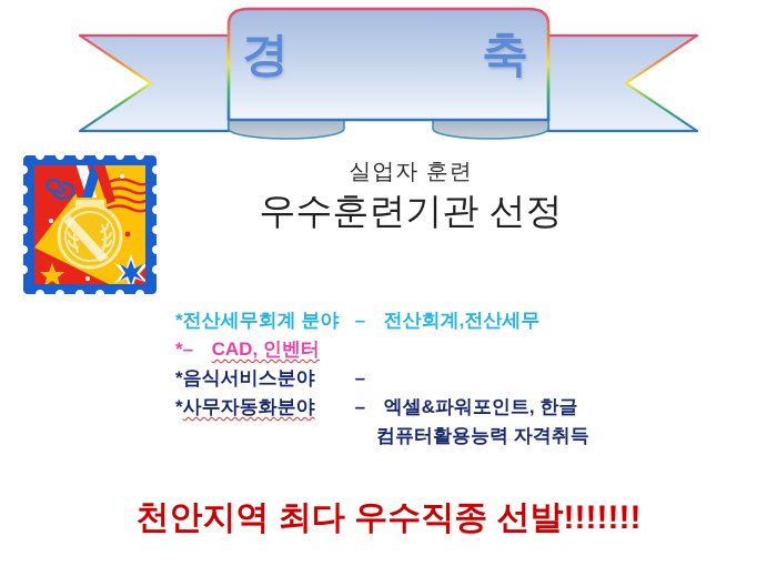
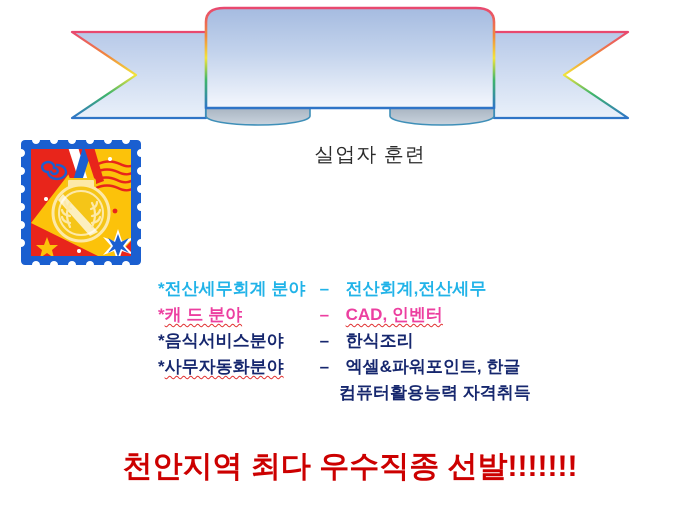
- 경
- 축
  실업자 훈련
- 우수훈련기관 선정
  *
  전산세무회계 분야
  –
  전산회계,전산세무
  *
+ 캐 드 분야
  –
  CAD, 인벤터
  *
  음식서비스분야
  –
+ 한식조리
  *
  사무자동화분야
  –
  엑셀&파워포인트, 한글
  컴퓨터활용능력 자격취득
  천안지역 최다 우수직종 선발!!!!!!!
